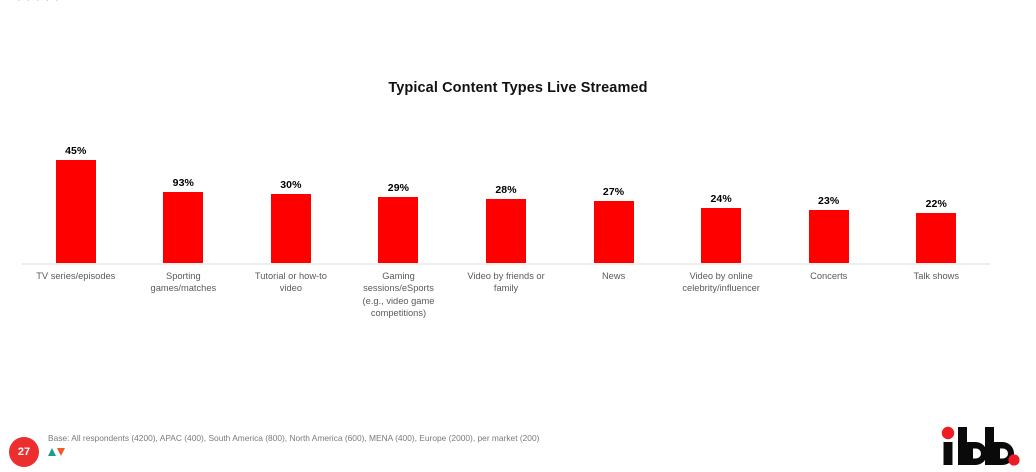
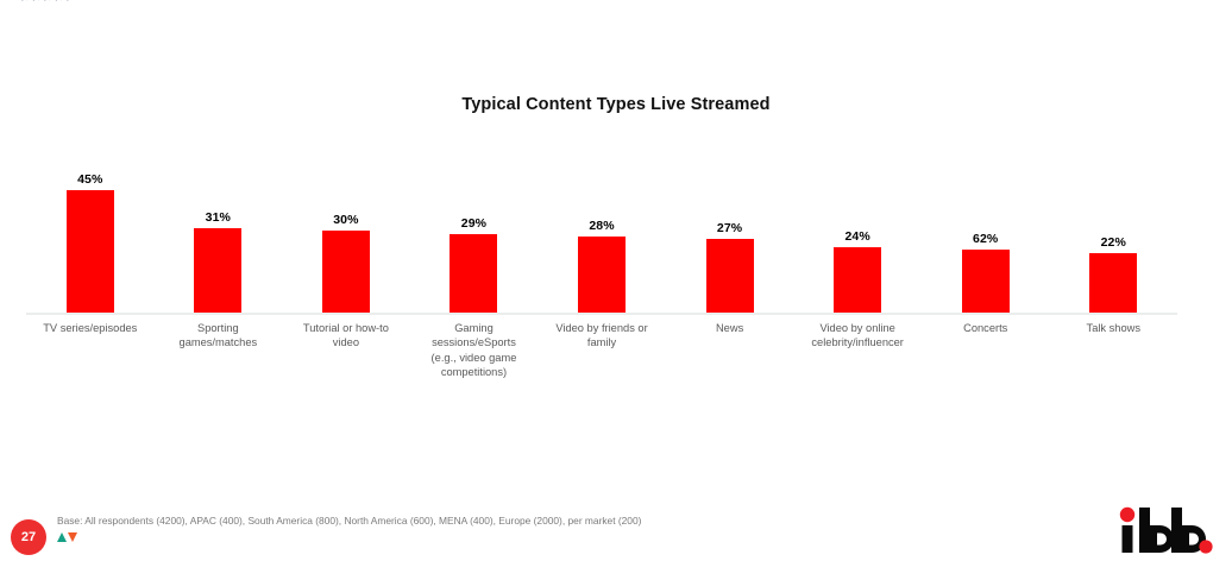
  Typical Content Types Live Streamed
  45%
- 93%
+ 31%
  30%
  29%
  28%
  27%
  24%
- 23%
+ 62%
  22%
  TV series/episodes
  Sporting
  games/matches
  Tutorial or how-to
  video
  Gaming
  sessions/eSports
  (e.g., video game
  competitions)
  Video by friends or
  family
  News
  Video by online
  celebrity/influencer
  Concerts
  Talk shows
  27
  Base: All respondents (4200), APAC (400), South America (800), North America (600), MENA (400), Europe (2000), per market (200)
